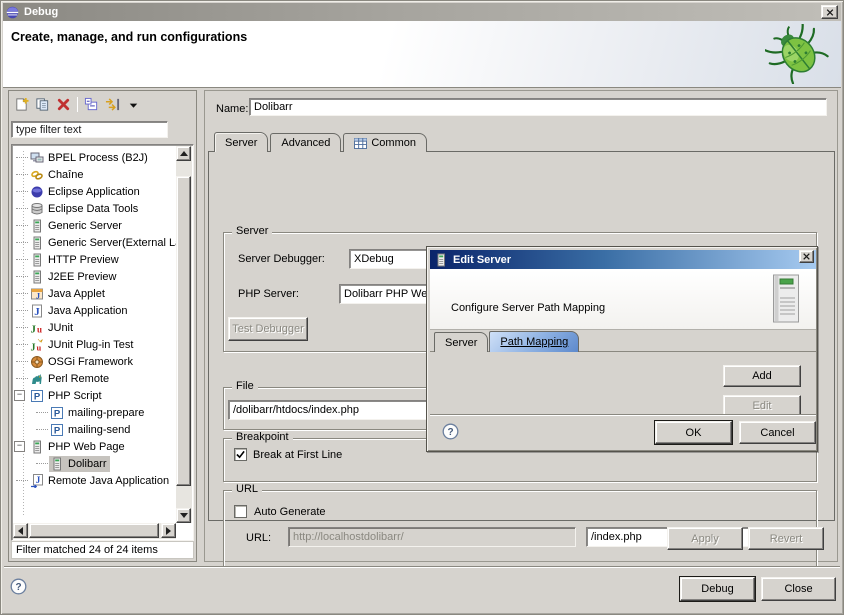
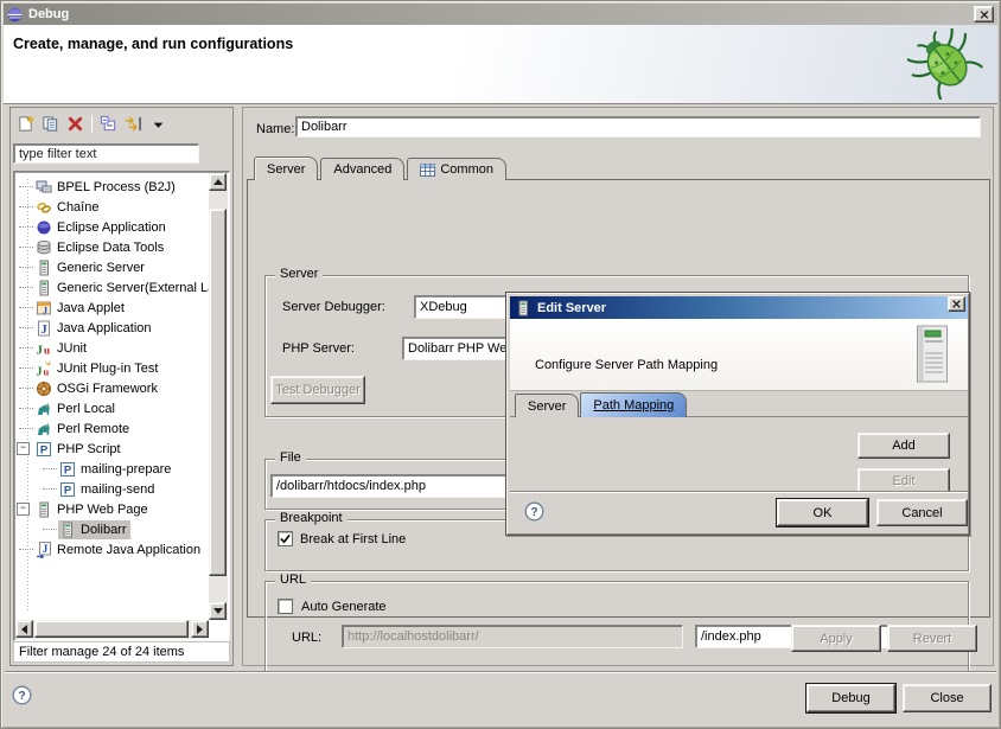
  Debug
  Create, manage, and run configurations
  type filter text
  BPEL Process (B2J)
  Chaîne
  Eclipse Application
  Eclipse Data Tools
  Generic Server
  Generic Server(External L
- HTTP Preview
- J2EE Preview
  J
  Java Applet
  J
  Java Application
  J
  u
  JUnit
  J
  u
  JUnit Plug-in Test
  OSGi Framework
+ Perl Local
  Perl Remote
  P
  PHP Script
  P
  mailing-prepare
  P
  mailing-send
  PHP Web Page
  Dolibarr
  J
  Remote Java Application
- Filter matched 24 of 24 items
+ Filter manage 24 of 24 items
  Name:
  Dolibarr
  Server
  Advanced
  Common
  Server
  Server Debugger:
  XDebug
  PHP Server:
  Test Debugger
  File
  /dolibarr/htdocs/index.php
  Breakpoint
  Break at First Line
  URL
  Auto Generate
  URL:
  http://localhostdolibarr/
  /index.php
  Apply
  Revert
  Edit Server
  Configure Server Path Mapping
  Server
  Path Mapping
  Add
  Edit
  ?
  OK
  Cancel
  ?
  Debug
  Close
